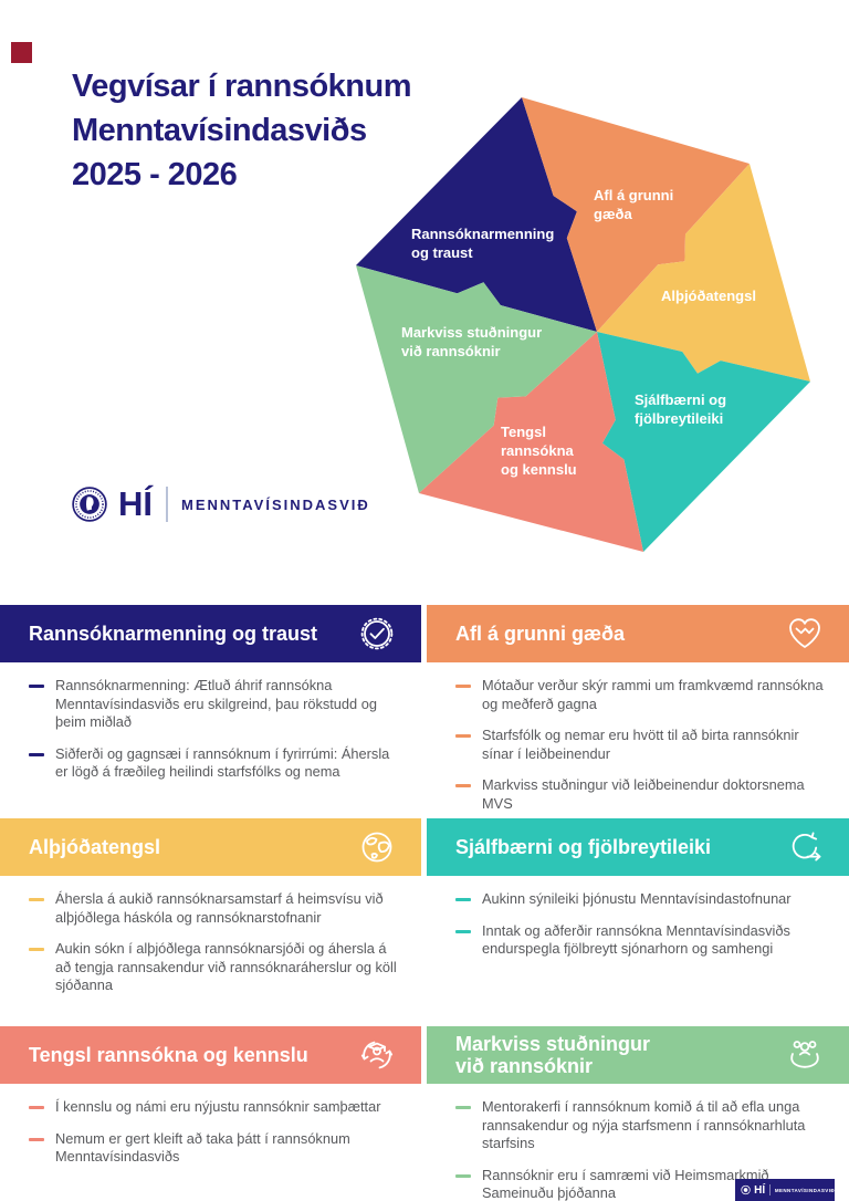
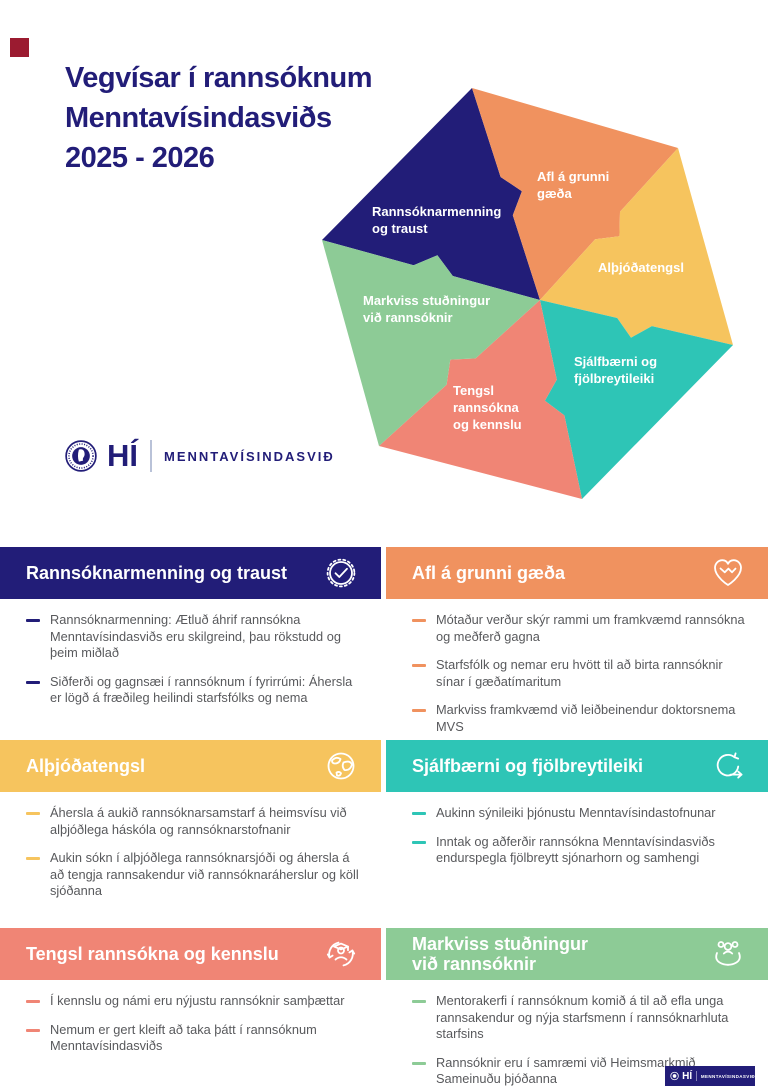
  Vegvísar í rannsóknum
  Menntavísindasviðs
  2025 - 2026
  Rannsóknarmenning
  og traust
  Afl á grunni
  gæða
  Alþjóðatengsl
  Markviss stuðningur
  við rannsóknir
  Tengsl
  rannsókna
  og kennslu
  Sjálfbærni og
  fjölbreytileiki
  HÍ
  MENNTAVÍSINDASVIÐ
  Rannsóknarmenning og traust
  Rannsóknarmenning: Ætluð áhrif rannsókna Menntavísindasviðs eru skilgreind, þau rökstudd og þeim miðlað
  Siðferði og gagnsæi í rannsóknum í fyrirrúmi: Áhersla er lögð á fræðileg heilindi starfsfólks og nema
  Afl á grunni gæða
  Mótaður verður skýr rammi um framkvæmd rannsókna og meðferð gagna
- Starfsfólk og nemar eru hvött til að birta rannsóknir sínar í leiðbeinendur
+ Starfsfólk og nemar eru hvött til að birta rannsóknir sínar í gæðatímaritum
- Markviss stuðningur við leiðbeinendur doktorsnema MVS
+ Markviss framkvæmd við leiðbeinendur doktorsnema MVS
  Alþjóðatengsl
  Áhersla á aukið rannsóknarsamstarf á heimsvísu við alþjóðlega háskóla og rannsóknarstofnanir
  Aukin sókn í alþjóðlega rannsóknarsjóði og áhersla á að tengja rannsakendur við rannsóknaráherslur og köll sjóðanna
  Sjálfbærni og fjölbreytileiki
  Aukinn sýnileiki þjónustu Menntavísindastofnunar
  Inntak og aðferðir rannsókna Menntavísindasviðs endurspegla fjölbreytt sjónarhorn og samhengi
  Tengsl rannsókna og kennslu
  Í kennslu og námi eru nýjustu rannsóknir samþættar
  Nemum er gert kleift að taka þátt í rannsóknum Menntavísindasviðs
  Markviss stuðningur
  við rannsóknir
  Mentorakerfi í rannsóknum komið á til að efla unga rannsakendur og nýja starfsmenn í rannsóknarhluta starfsins
  Rannsóknir eru í samræmi við Heimsmarkmið Sameinuðu þjóðanna
  HÍ
